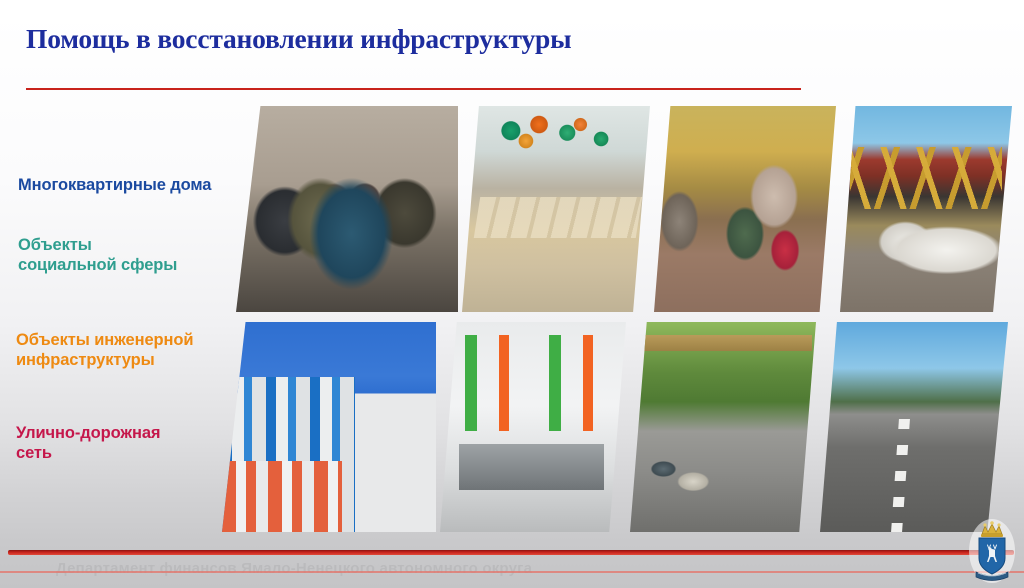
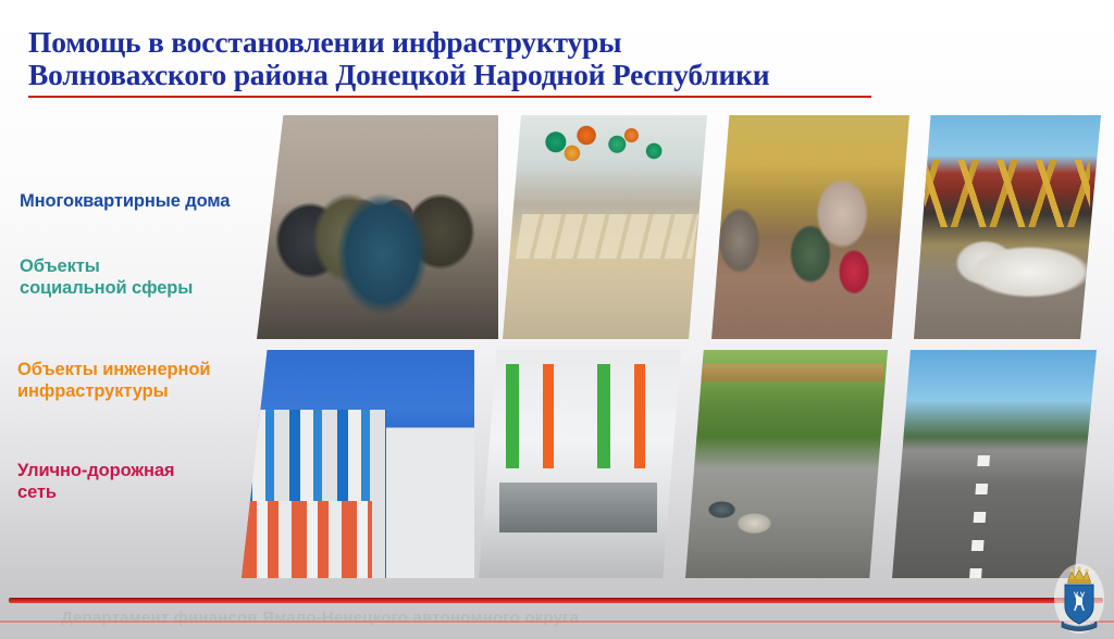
  Помощь в восстановлении инфраструктуры
+ Волновахского района Донецкой Народной Республики
  Многоквартирные дома
  Объекты
  социальной сферы
  Объекты инженерной
  инфраструктуры
  Улично-дорожная
  сеть
  Департамент финансов Ямало-Ненецкого автономного округа
